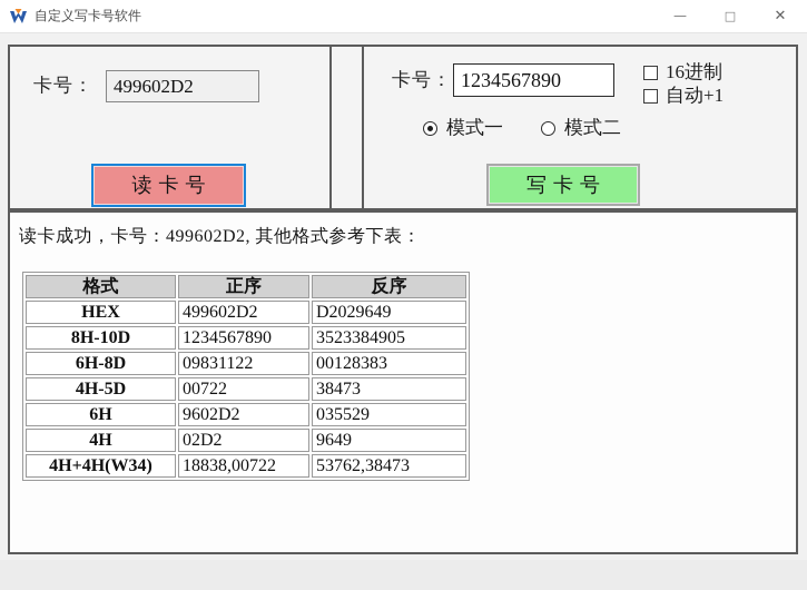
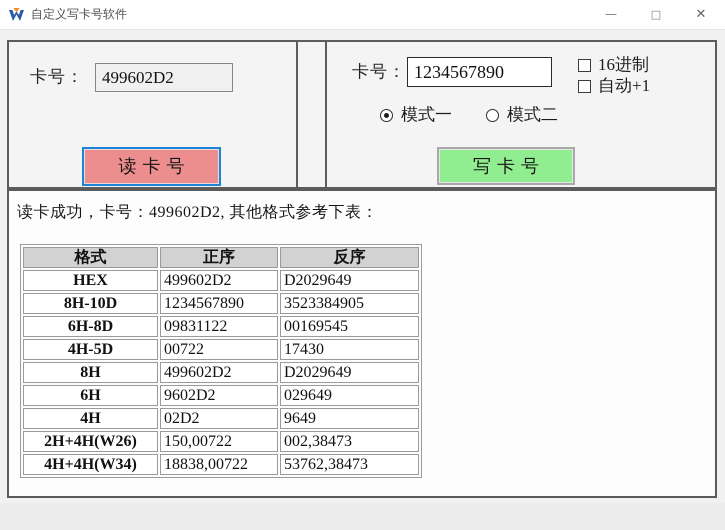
  自定义写卡号软件
  —
  □
  ✕
  卡号：
  499602D2
  读卡号
  卡号：
  1234567890
  16进制
  自动+1
  模式一
  模式二
  写卡号
  读卡成功，卡号：499602D2, 其他格式参考下表：
  格式	正序	反序
  HEX	499602D2	D2029649
  8H-10D	1234567890	3523384905
- 6H-8D	09831122	00128383
+ 6H-8D	09831122	00169545
- 4H-5D	00722	38473
+ 4H-5D	00722	17430
+ 8H	499602D2	D2029649
- 6H	9602D2	035529
+ 6H	9602D2	029649
  4H	02D2	9649
+ 2H+4H(W26)	150,00722	002,38473
  4H+4H(W34)	18838,00722	53762,38473
